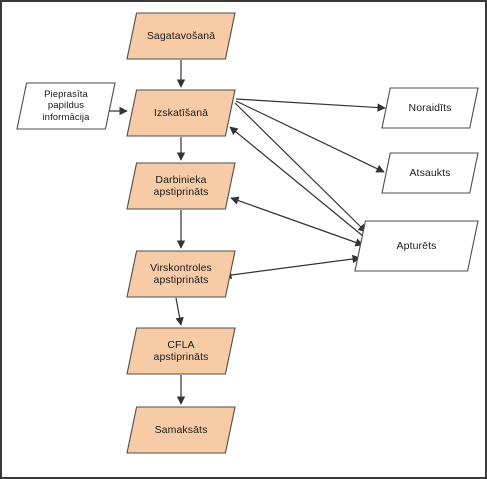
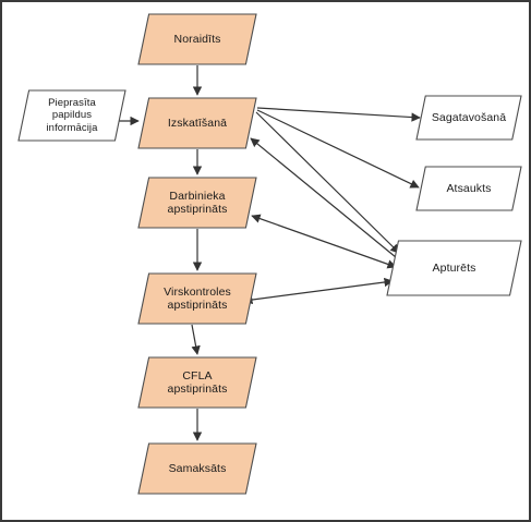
- Sagatavošanā
+ Noraidīts
  Izskatīšanā
  Pieprasīta
  papildus
  informācija
  Darbinieka
  apstiprināts
  Virskontroles
  apstiprināts
  CFLA
  apstiprināts
  Samaksāts
- Noraidīts
+ Sagatavošanā
  Atsaukts
  Apturēts
